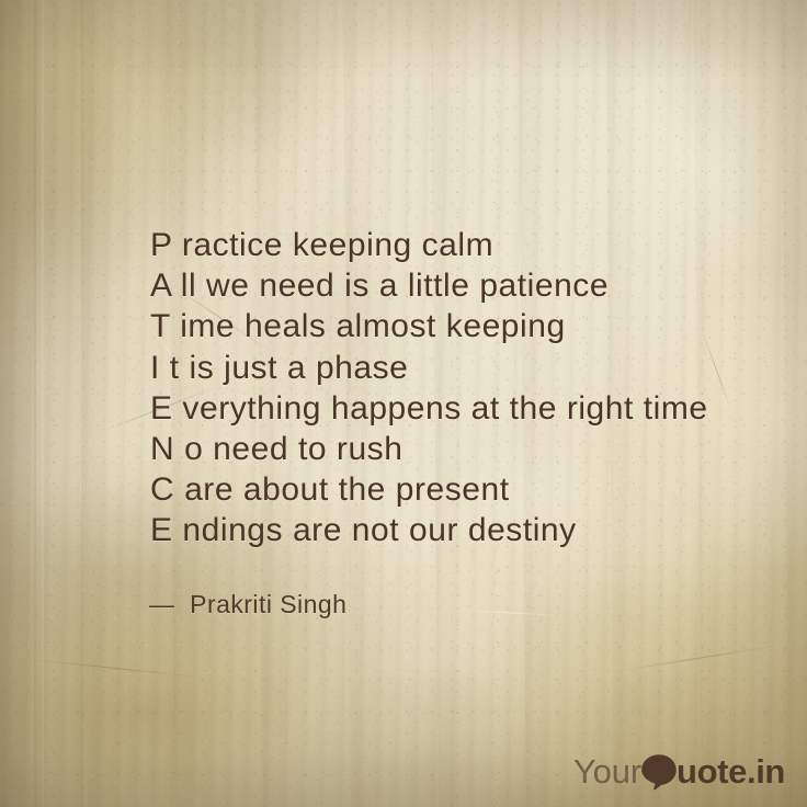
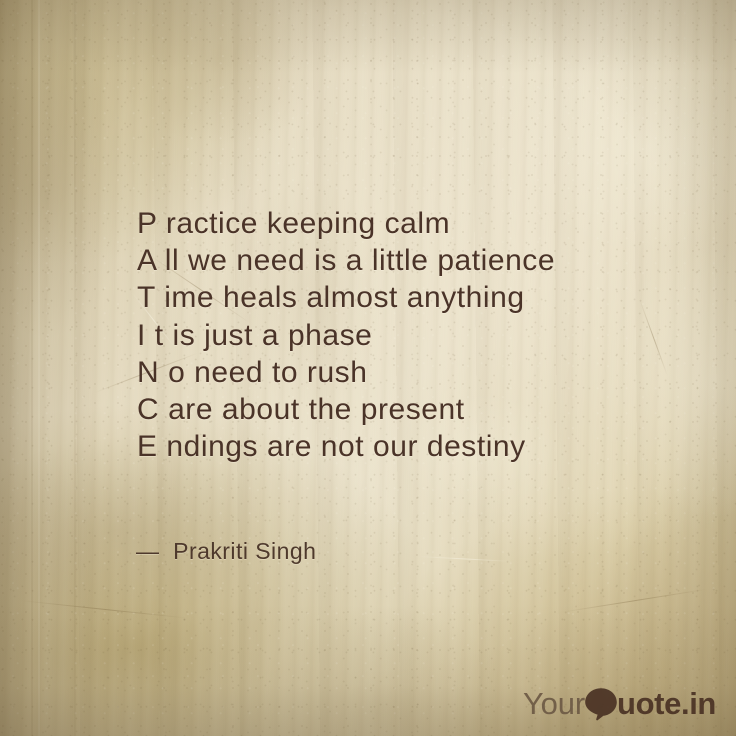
  P ractice keeping calm
  A ll we need is a little patience
- T ime heals almost keeping
+ T ime heals almost anything
  I t is just a phase
- E verything happens at the right time
  N o need to rush
  C are about the present
  E ndings are not our destiny
  — Prakriti Singh
  Your
  uote.in
